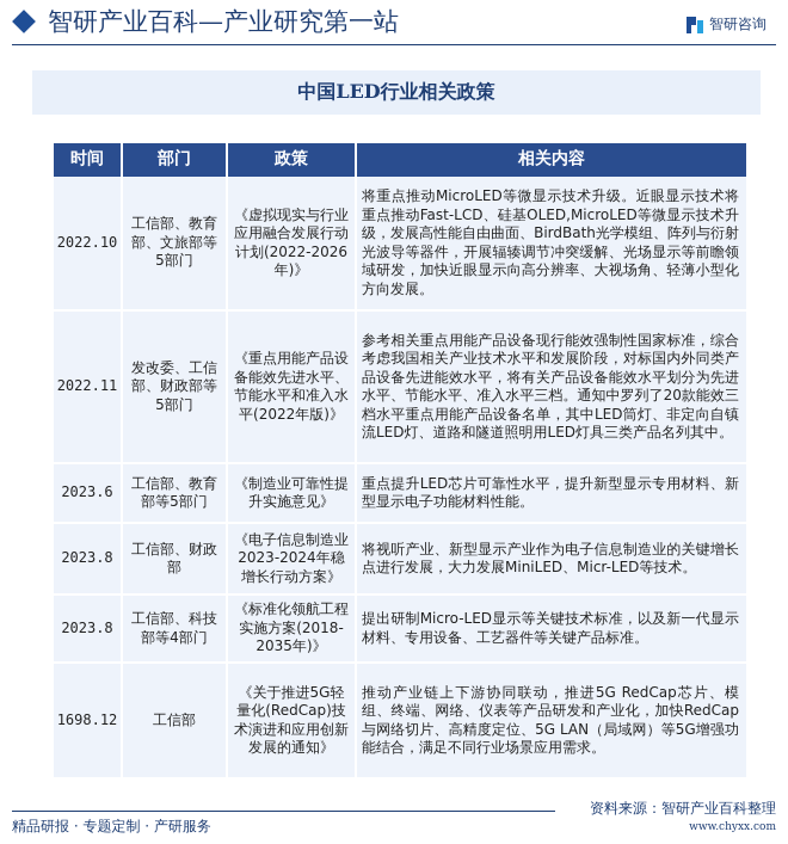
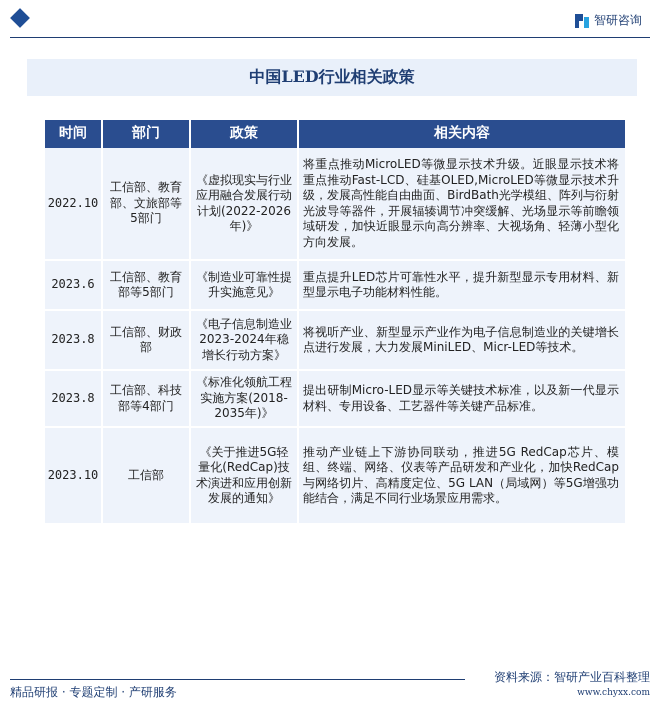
- 智研产业百科—产业研究第一站
  智研咨询
  中国LED行业相关政策
  时间	部门	政策	相关内容
  2022.10	工信部、教育部、文旅部等5部门	《虚拟现实与行业应用融合发展行动计划(2022-2026年)》	将重点推动MicroLED等微显示技术升级。近眼显示技术将重点推动Fast-LCD、硅基OLED,MicroLED等微显示技术升级，发展高性能自由曲面、BirdBath光学模组、阵列与衍射光波导等器件，开展辐辏调节冲突缓解、光场显示等前瞻领域研发，加快近眼显示向高分辨率、大视场角、轻薄小型化方向发展。
- 2022.11	发改委、工信部、财政部等5部门	《重点用能产品设备能效先进水平、节能水平和准入水平(2022年版)》	参考相关重点用能产品设备现行能效强制性国家标准，综合考虑我国相关产业技术水平和发展阶段，对标国内外同类产品设备先进能效水平，将有关产品设备能效水平划分为先进水平、节能水平、准入水平三档。通知中罗列了20款能效三档水平重点用能产品设备名单，其中LED筒灯、非定向自镇流LED灯、道路和隧道照明用LED灯具三类产品名列其中。
  2023.6	工信部、教育部等5部门	《制造业可靠性提升实施意见》	重点提升LED芯片可靠性水平，提升新型显示专用材料、新型显示电子功能材料性能。
  2023.8	工信部、财政部	《电子信息制造业2023-2024年稳增长行动方案》	将视听产业、新型显示产业作为电子信息制造业的关键增长点进行发展，大力发展MiniLED、Micr-LED等技术。
  2023.8	工信部、科技部等4部门	《标准化领航工程实施方案(2018-2035年)》	提出研制Micro-LED显示等关键技术标准，以及新一代显示材料、专用设备、工艺器件等关键产品标准。
- 1698.12	工信部	《关于推进5G轻量化(RedCap)技术演进和应用创新发展的通知》	推动产业链上下游协同联动，推进5G RedCap芯片、模组、终端、网络、仪表等产品研发和产业化，加快RedCap与网络切片、高精度定位、5G LAN（局域网）等5G增强功能结合，满足不同行业场景应用需求。
+ 2023.10	工信部	《关于推进5G轻量化(RedCap)技术演进和应用创新发展的通知》	推动产业链上下游协同联动，推进5G RedCap芯片、模组、终端、网络、仪表等产品研发和产业化，加快RedCap与网络切片、高精度定位、5G LAN（局域网）等5G增强功能结合，满足不同行业场景应用需求。
  精品研报 · 专题定制 · 产研服务
  资料来源：智研产业百科整理
  www.chyxx.com
